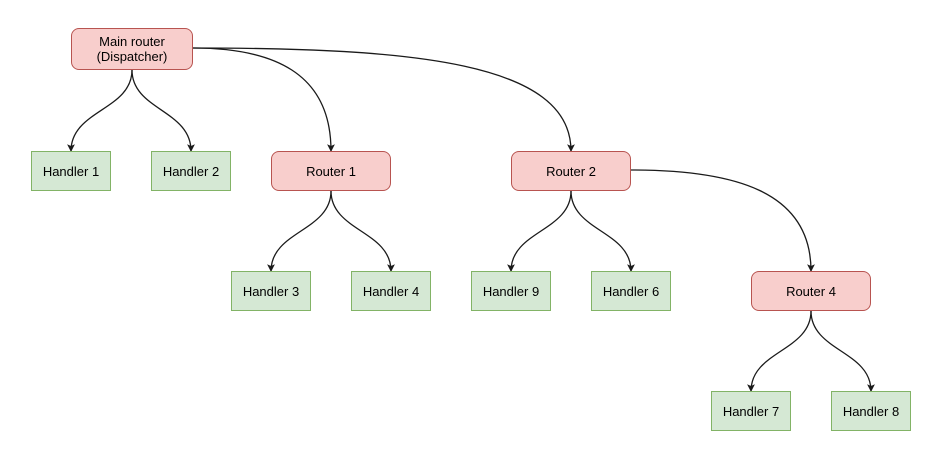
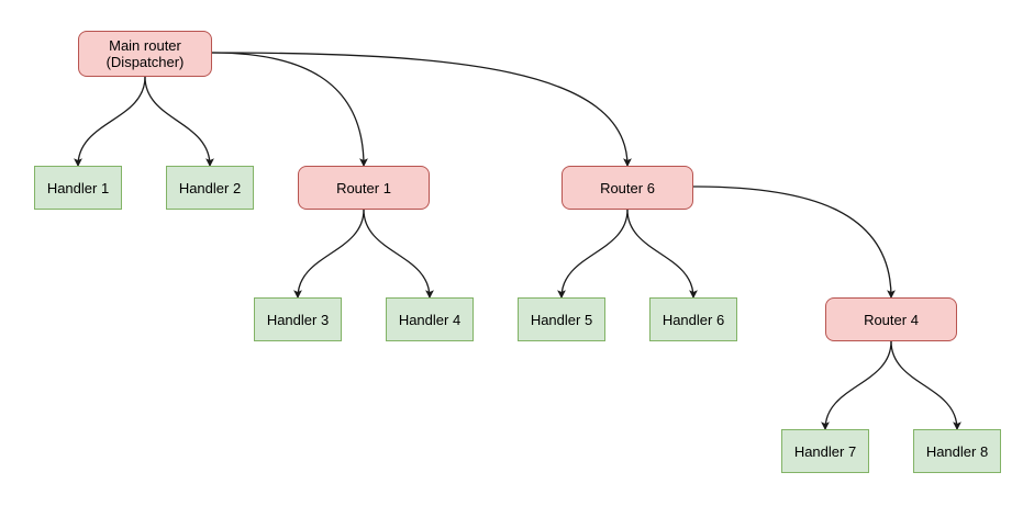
  Main router
  (Dispatcher)
  Handler 1
  Handler 2
  Router 1
- Router 2
+ Router 6
  Handler 3
  Handler 4
- Handler 9
+ Handler 5
  Handler 6
  Router 4
  Handler 7
  Handler 8
